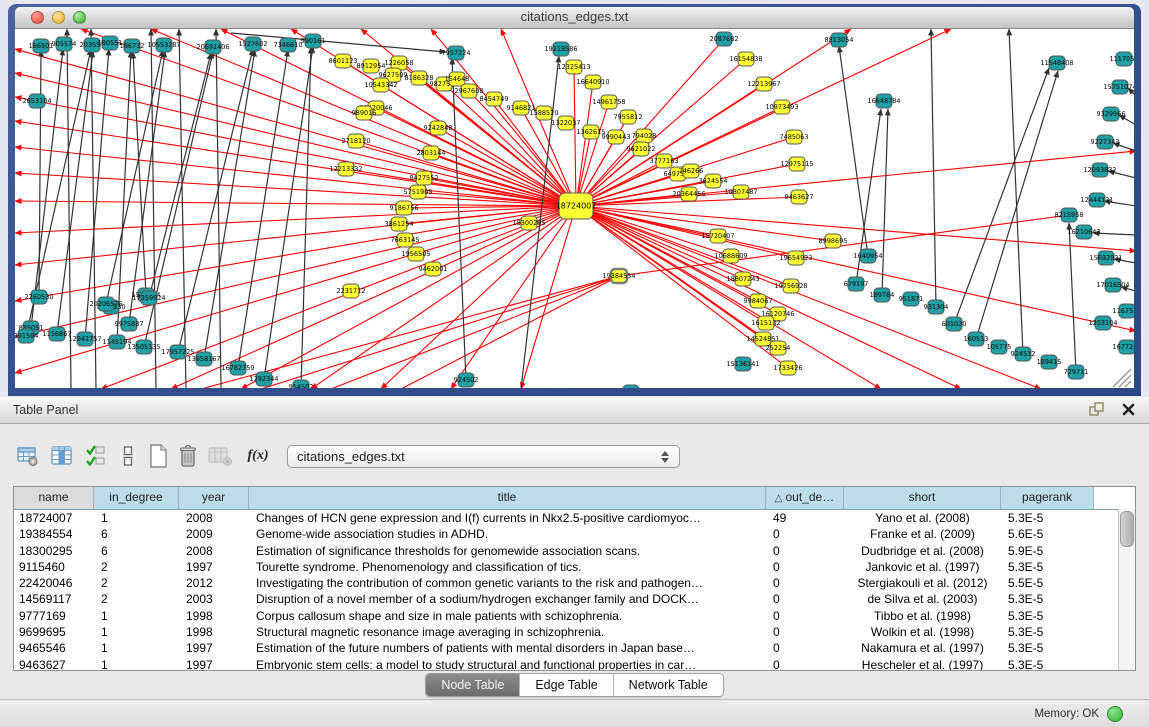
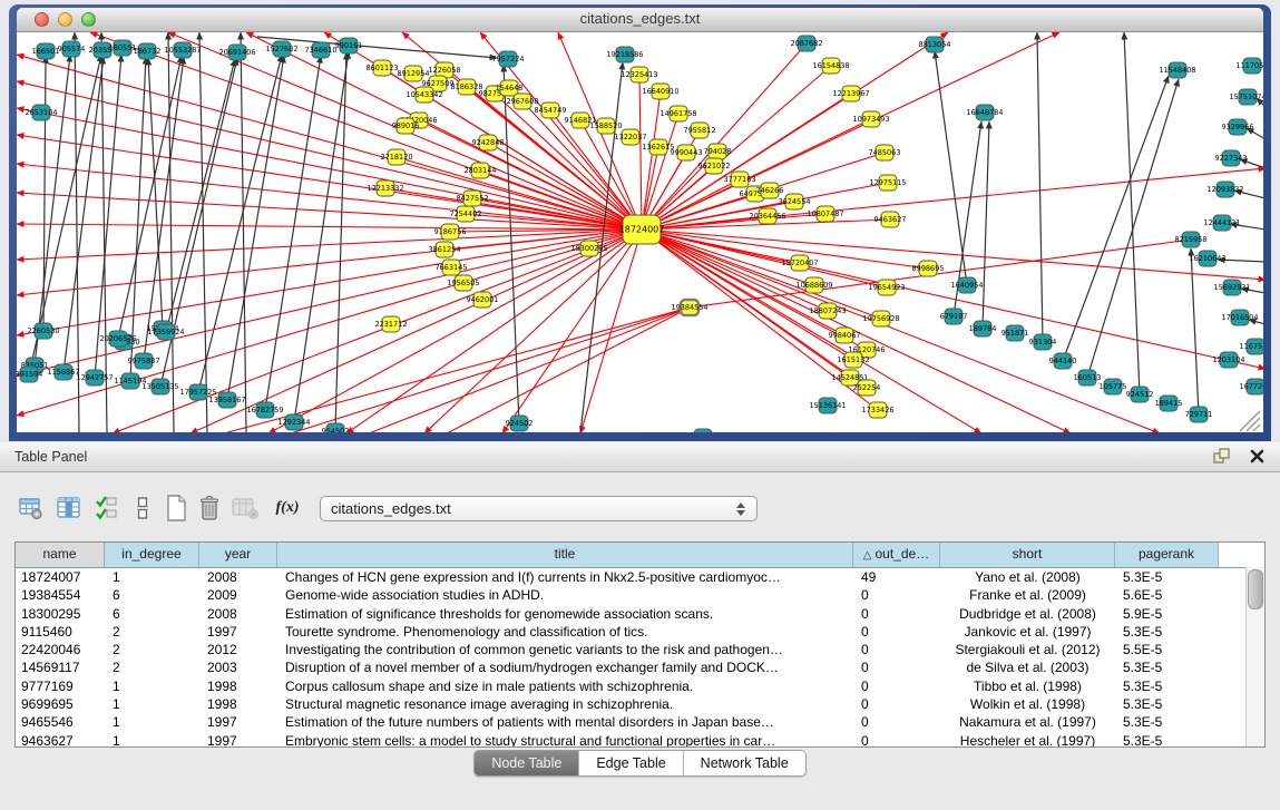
  citations_edges.txt
  166501
  905574
  20355
  180551
  186732
  10553287
  20691406
  1527602
  7346610
  990161
  7957224
  19218586
  2087682
  8813054
  111705
  1575107
  9329966
  9227343
  12093832
  12444131
  8215958
  16210643
  15692931
  17016504
  11675
  1203104
  16772
  2653104
  2260530
  835051
  391594
  1156867
  12942757
  20206576
  9975887
  1145194
  17359924
  13505135
  17957225
  13958167
  16782759
  1292344
  954502
  924502
  679197
  189784
  951871
  931304
- 601020
+ 944140
  160513
  105775
  924512
  189415
  729711
  16648784
  1640954
  15136141
  16640910
  14961758
  7955812
  1362615
  1322037
  9990443
  794028
  9621022
  3777163
  64975
  746266
  20364456
  3624554
  10807487
  16154838
  12213967
  10973493
  7485063
  12975115
  9463627
  8998695
  19654923
  19756928
  15720407
  10688609
  18807243
  9984067
  16120746
  1615132
  14524851
  252254
  1733426
  9627509
  8186328
  98275
  154648
  2967608
  10543342
  8454749
  9146821
  1588520
  989016
  9242848
  2718120
  2803144
  12213332
  8427552
- 5751905
+ 7254402
  9186756
  3861254
  7663145
  1956505
  9462001
  2231712
  18300295
  19384554
  18724007
  Table Panel
  f(x)
  citations_edges.txt
  name
  in_degree
  year
  title
  △ out_de…
  short
  pagerank
  18724007
  1
  2008
  Changes of HCN gene expression and I(f) currents in Nkx2.5-positive cardiomyoc…
  49
  Yano et al. (2008)
  5.3E-5
  19384554
  6
  2009
  Genome-wide association studies in ADHD.
  0
  Franke et al. (2009)
  5.6E-5
  18300295
  6
  2008
  Estimation of significance thresholds for genomewide association scans.
  0
  Dudbridge et al. (2008)
  5.9E-5
  9115460
  2
  1997
  Tourette syndrome. Phenomenology and classification of tics.
  0
  Jankovic et al. (1997)
  5.3E-5
  22420046
  2
  2012
  Investigating the contribution of common genetic variants to the risk and pathogen…
  0
  Stergiakouli et al. (2012)
  5.5E-5
  14569117
  2
  2003
  Disruption of a novel member of a sodium/hydrogen exchanger family and DOCK…
  0
  de Silva et al. (2003)
  5.3E-5
  9777169
  1
  1998
  Corpus callosum shape and size in male patients with schizophrenia.
  0
  Tibbo et al. (1998)
  5.3E-5
  9699695
  1
  1998
  Structural magnetic resonance image averaging in schizophrenia.
  0
  Wolkin et al. (1998)
  5.3E-5
  9465546
  1
  1997
  Estimation of the future numbers of patients with mental disorders in Japan base…
  0
  Nakamura et al. (1997)
  5.3E-5
  9463627
  1
  1997
  Embryonic stem cells: a model to study structural and functional properties in car…
  0
  Hescheler et al. (1997)
  5.3E-5
  Node Table
  Edge Table
  Network Table
- Memory: OK
